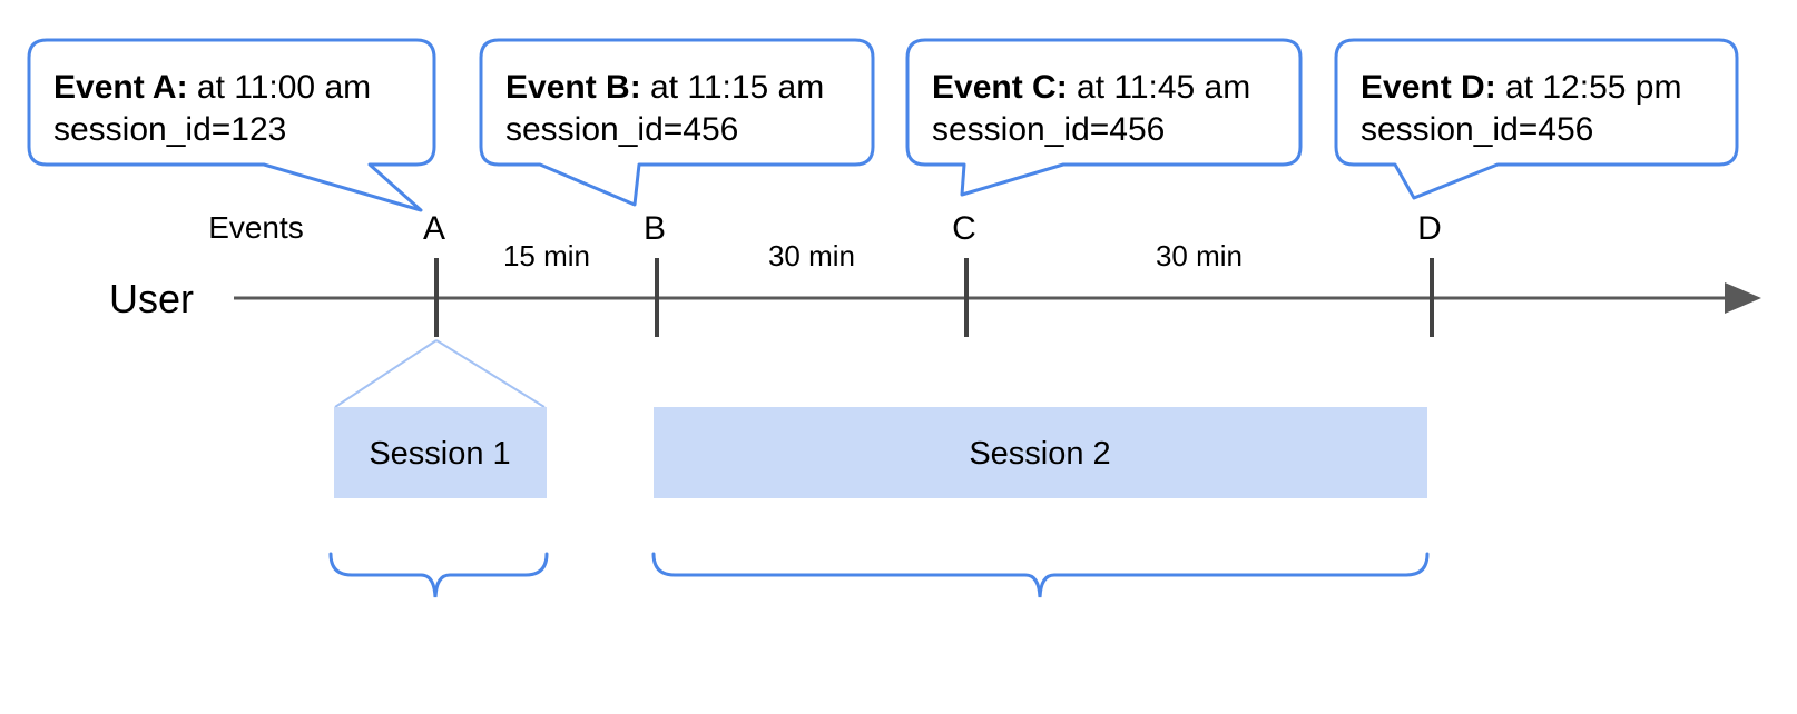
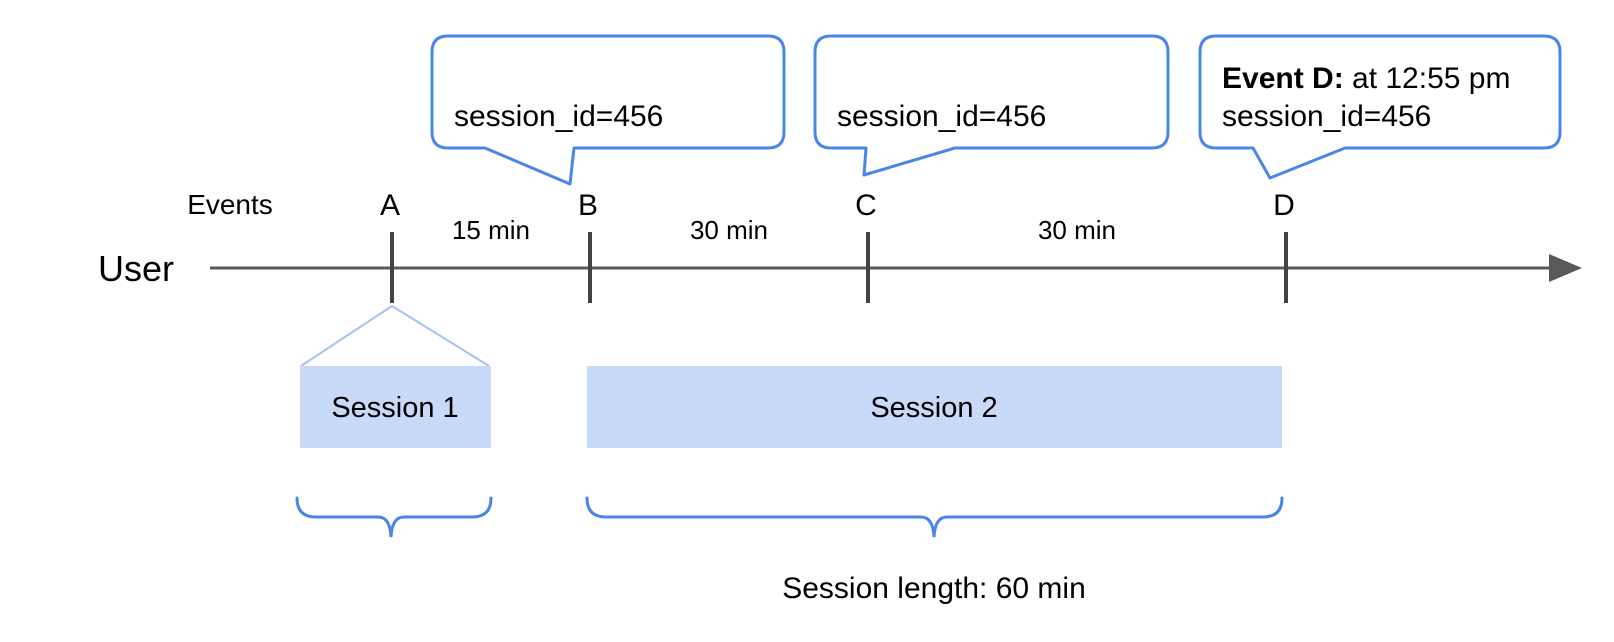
- Event A: at 11:00 am
- session_id=123
- Event B: at 11:15 am
  session_id=456
- Event C: at 11:45 am
  session_id=456
  Event D: at 12:55 pm
  session_id=456
  Events
  A
  B
  C
  D
  15 min
  30 min
  30 min
  User
  Session 1
  Session 2
+ Session length: 60 min
